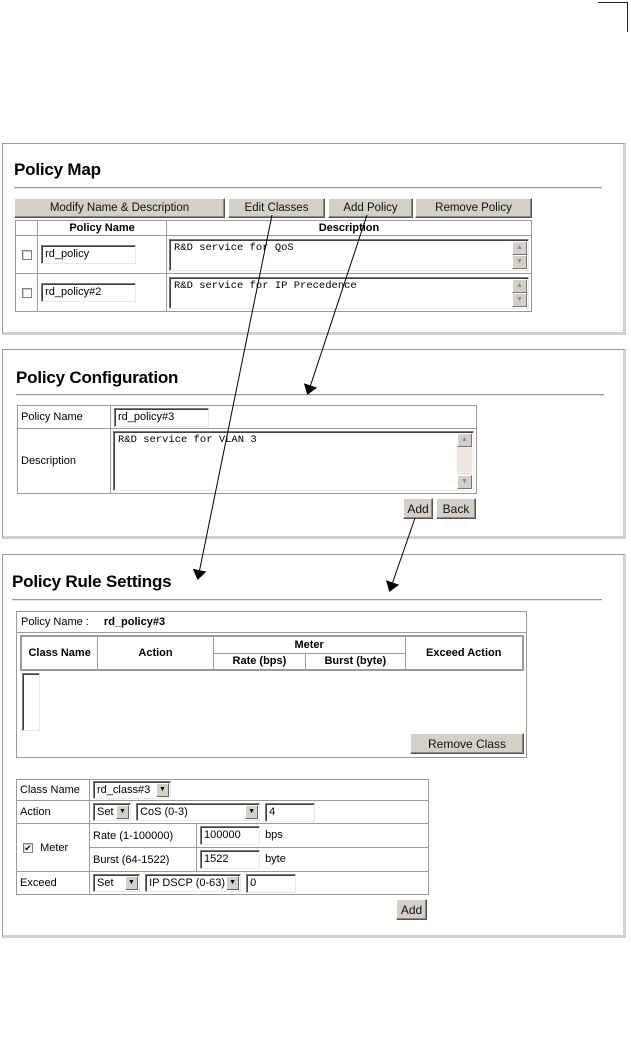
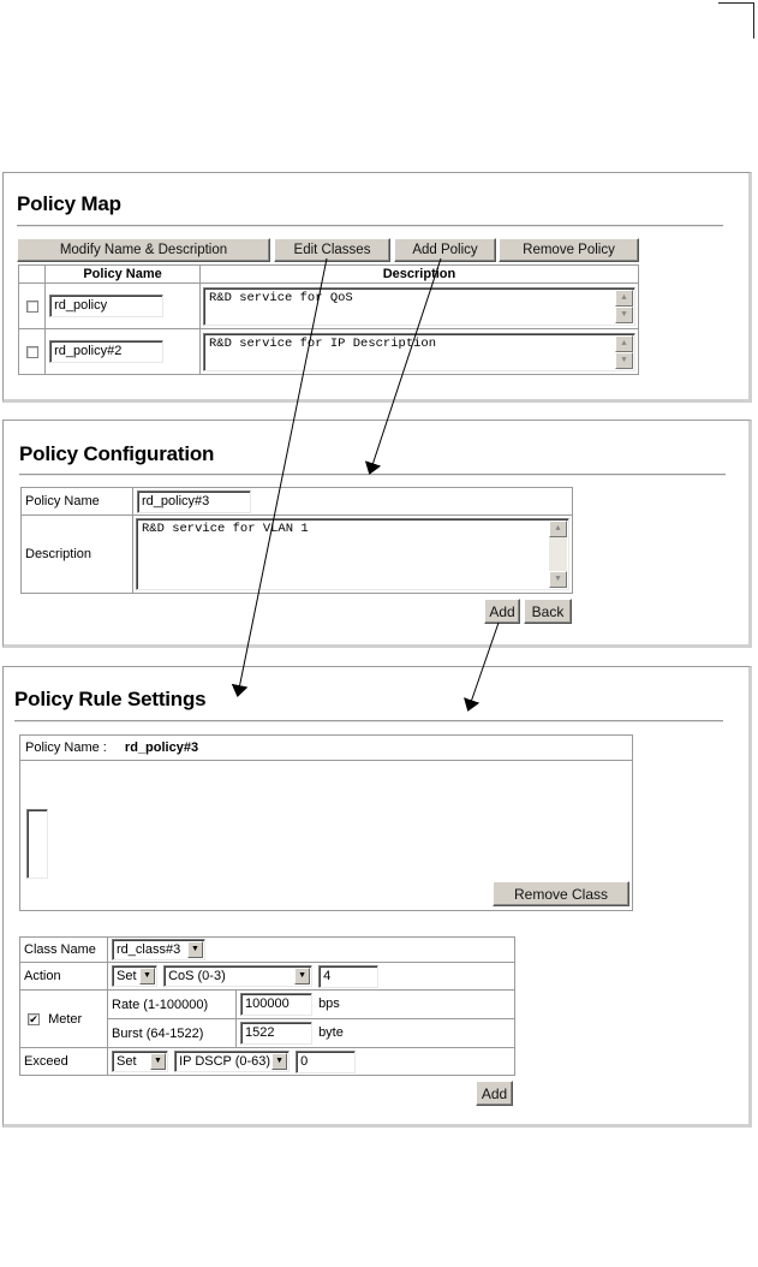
  Policy Map
  Modify Name & Description
  Edit Classes
  Add Policy
  Remove Policy
  	Policy Name	Description
  	rd_policy	R&D service fo QoS ▲ ▼
- 	rd_policy#2	R&D service for IP Precedence ▲ ▼
+ 	rd_policy#2	R&D service for IP Description ▲ ▼
  Policy Configuration
  Policy Name	rd_policy#3
- Description	R&D service for VLAN 3 ▲ ▼
+ Description	R&D service for VLAN 1 ▲ ▼
  Add
  Back
  Policy Rule Settings
  Policy Name : rd_policy#3
- Class Name	Action	Meter	Exceed Action
- Rate (bps)	Burst (byte)
  Remove Class
  Class Name	rd_class#3
  Action	Set CoS (0-3) 4
  ✔ Meter	Rate (1-100000)	100000 bps
  Burst (64-1522)	1522 byte
  Exceed	Set IP DSCP (0-63) 0
  Add
